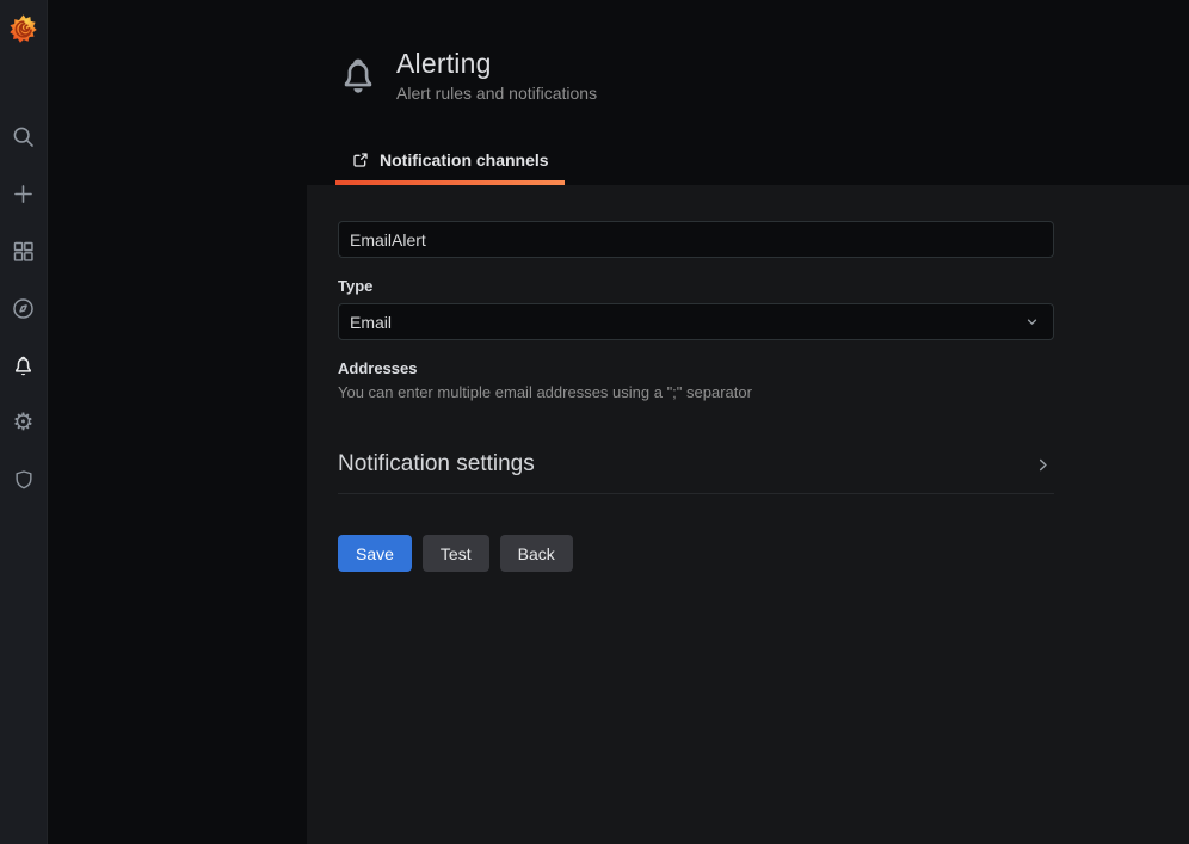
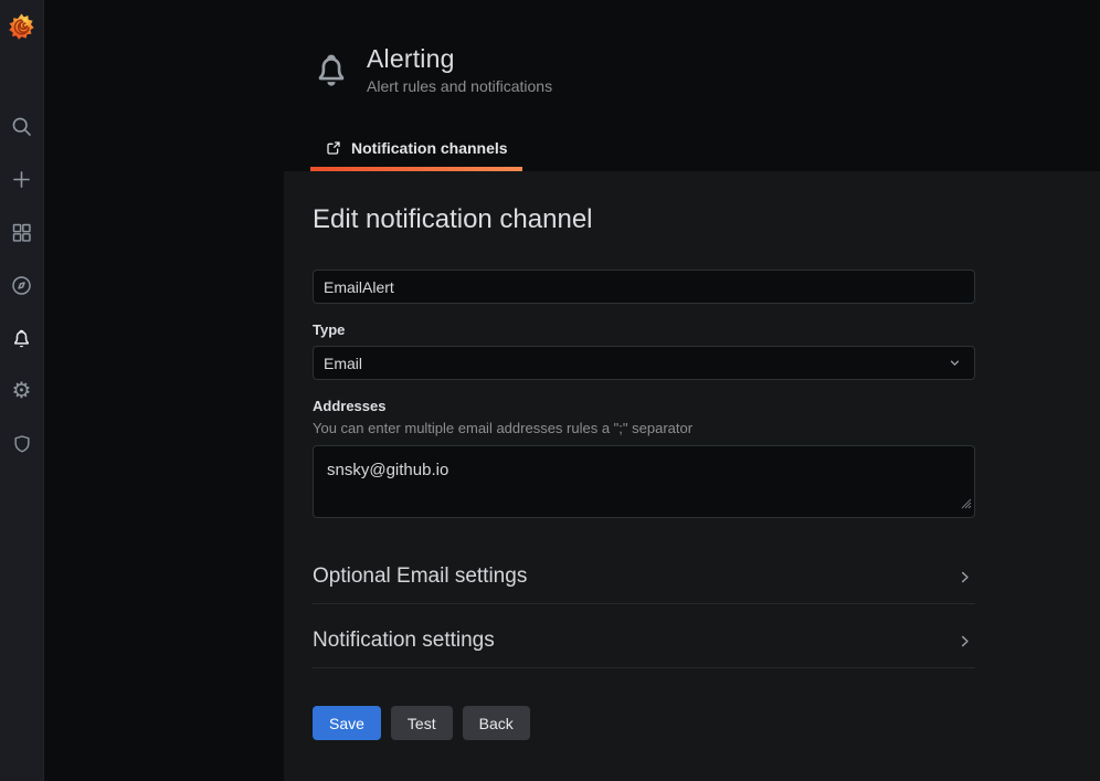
  ⚙
  Alerting
  Alert rules and notifications
  Notification channels
+ Edit notification channel
  EmailAlert
  Type
  Email
  Addresses
- You can enter multiple email addresses using a ";" separator
+ You can enter multiple email addresses rules a ";" separator
+ snsky@github.io
+ Optional Email settings
  Notification settings
  Save
  Test
  Back
